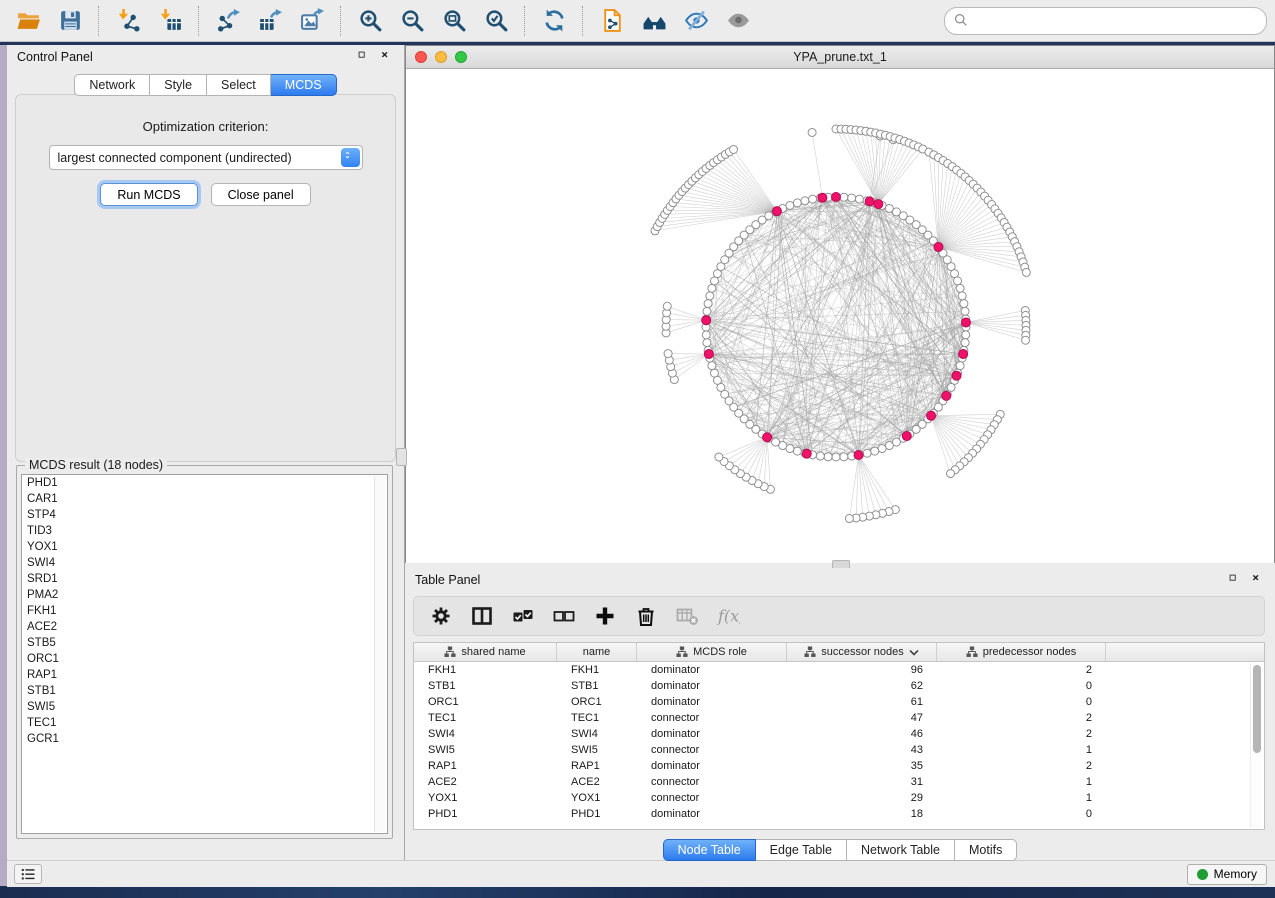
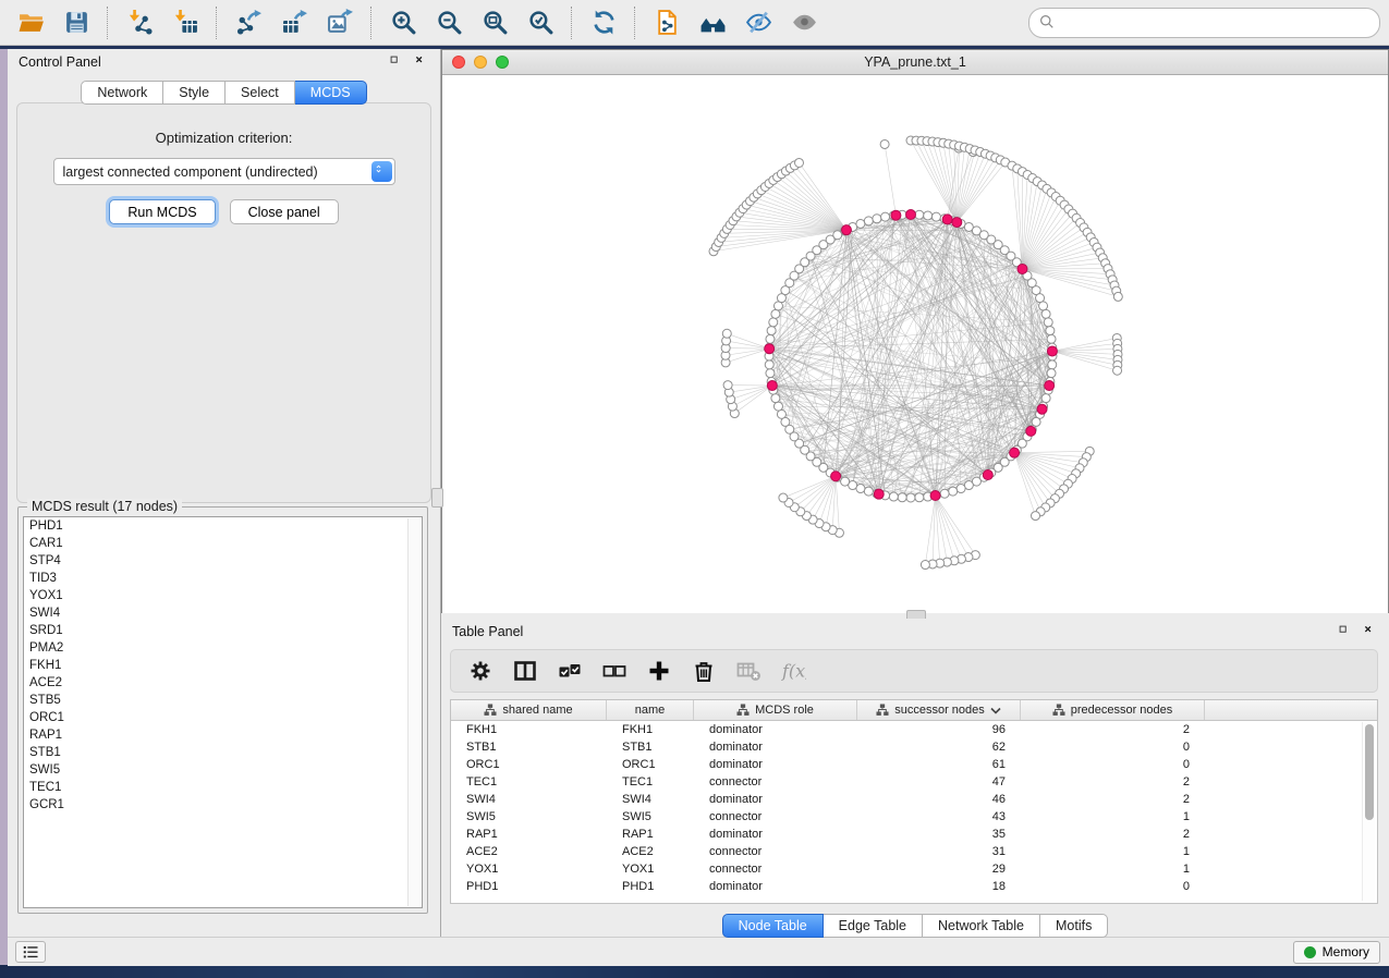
  Control Panel
  Network
  Style
  Select
  MCDS
  Optimization criterion:
  largest connected component (undirected)
  Run MCDS
  Close panel
- MCDS result (18 nodes)
+ MCDS result (17 nodes)
  PHD1
  CAR1
  STP4
  TID3
  YOX1
  SWI4
  SRD1
  PMA2
  FKH1
  ACE2
  STB5
  ORC1
  RAP1
  STB1
  SWI5
  TEC1
  GCR1
  YPA_prune.txt_1
  Table Panel
  f(x
  shared name
  name
  MCDS role
  successor nodes
  predecessor nodes
  FKH1
  FKH1
  dominator
  96
  2
  STB1
  STB1
  dominator
  62
  0
  ORC1
  ORC1
  dominator
  61
  0
  TEC1
  TEC1
  connector
  47
  2
  SWI4
  SWI4
  dominator
  46
  2
  SWI5
  SWI5
  connector
  43
  1
  RAP1
  RAP1
  dominator
  35
  2
  ACE2
  ACE2
  connector
  31
  1
  YOX1
  YOX1
  connector
  29
  1
  PHD1
  PHD1
  dominator
  18
  0
  Node Table
  Edge Table
  Network Table
  Motifs
  Memory
